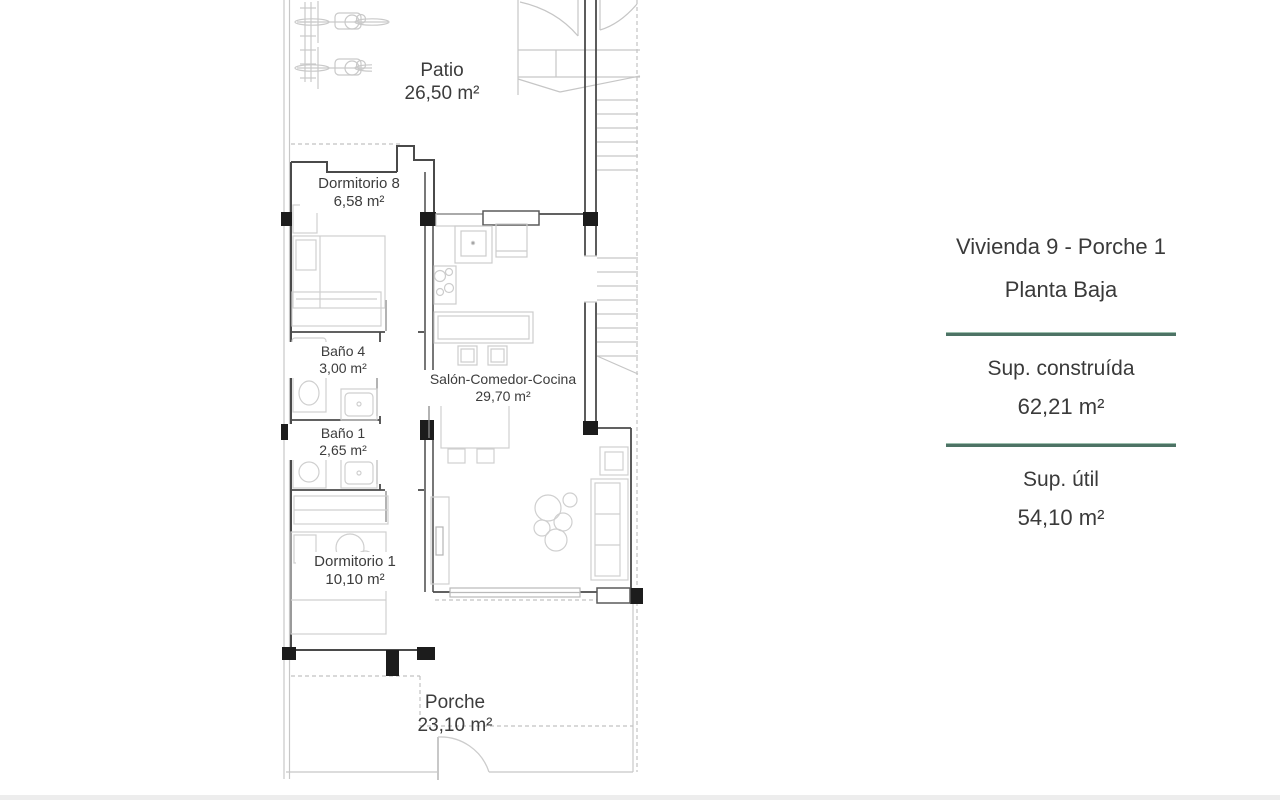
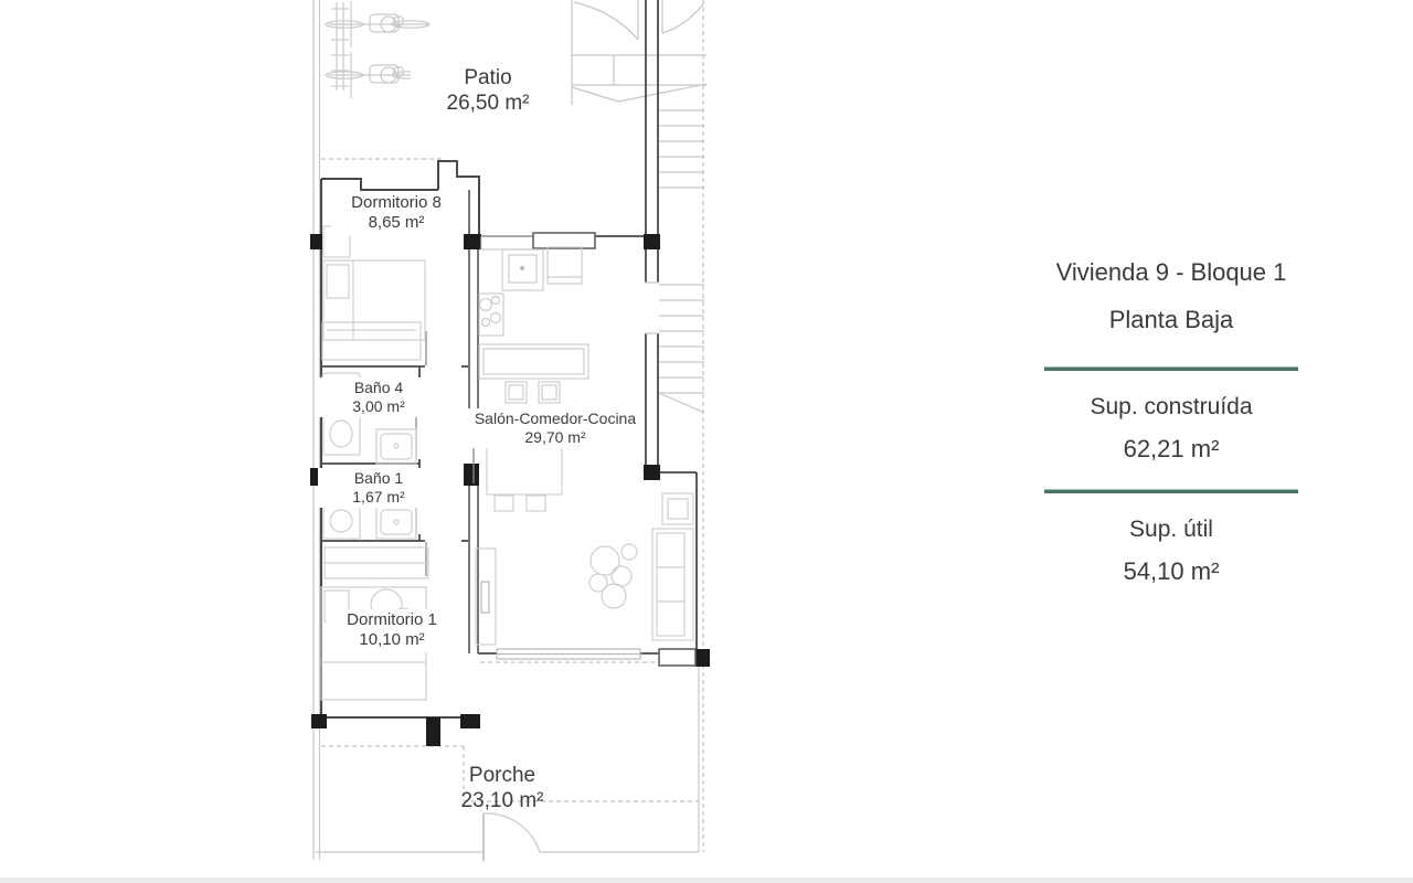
  Patio
  26,50 m²
  Dormitorio 8
- 6,58 m²
+ 8,65 m²
  Baño 4
  3,00 m²
  Baño 1
- 2,65 m²
+ 1,67 m²
  Salón-Comedor-Cocina
  29,70 m²
  Dormitorio 1
  10,10 m²
  Porche
  23,10 m²
- Vivienda 9 - Porche 1
+ Vivienda 9 - Bloque 1
  Planta Baja
  Sup. construída
  62,21 m²
  Sup. útil
  54,10 m²
